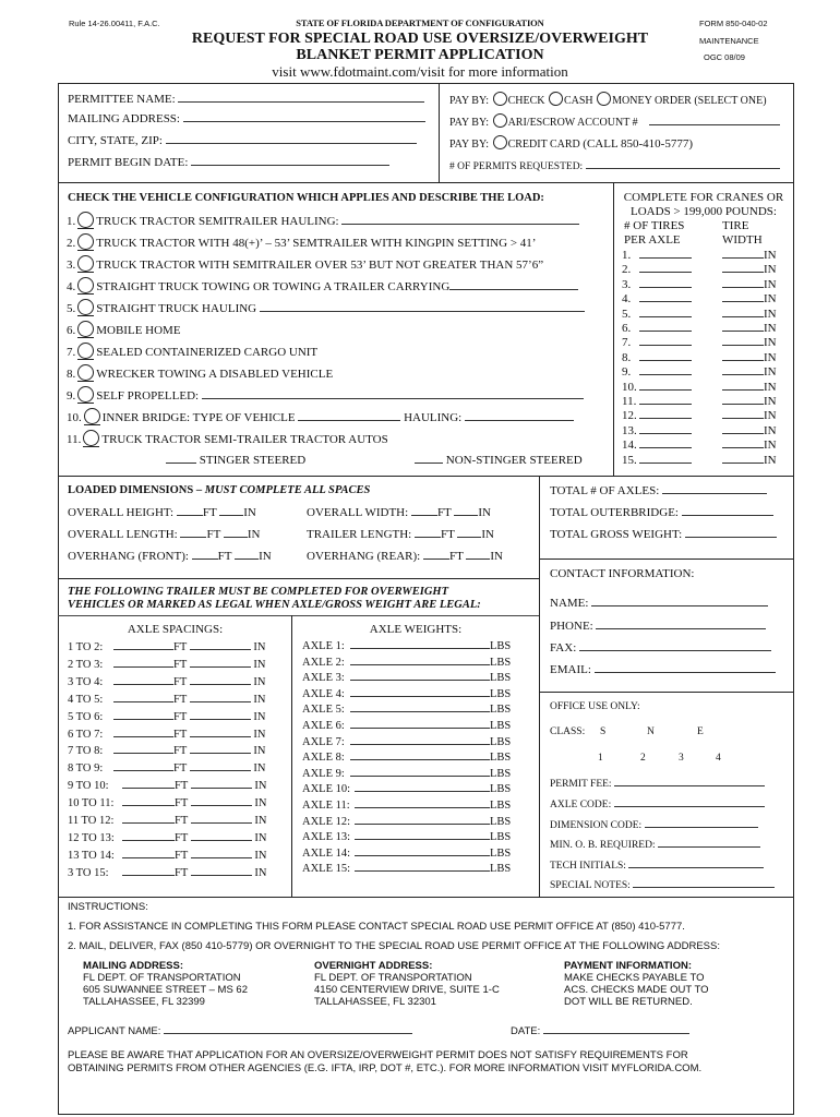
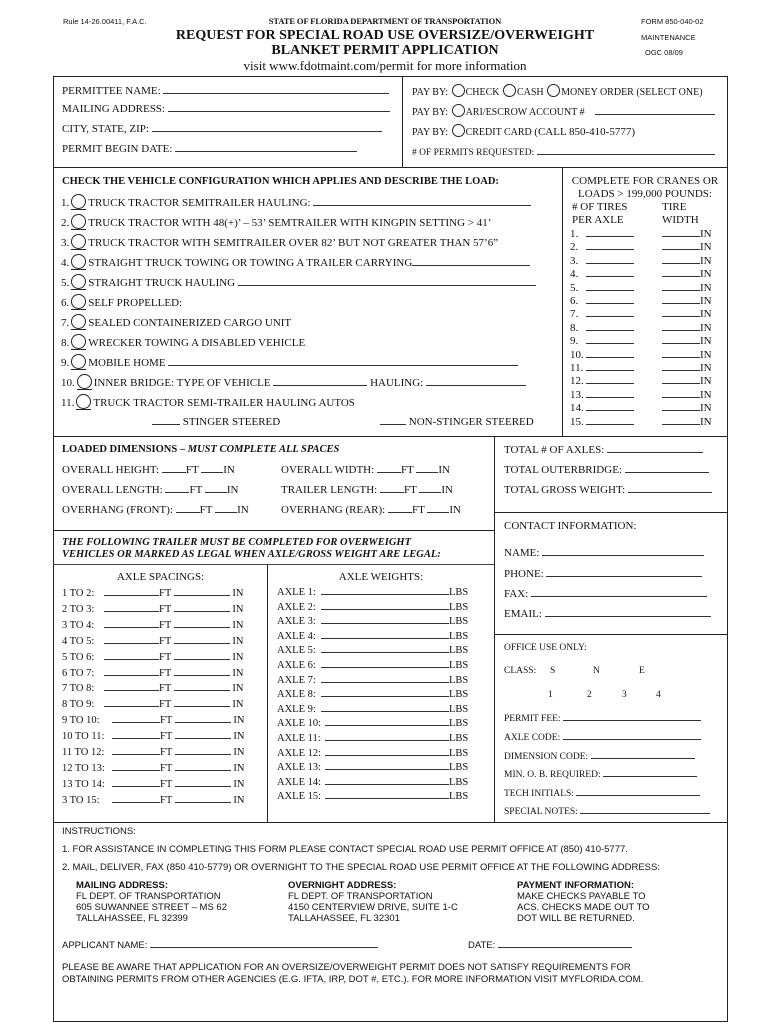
  Rule 14-26.00411, F.A.C.
- STATE OF FLORIDA DEPARTMENT OF CONFIGURATION
+ STATE OF FLORIDA DEPARTMENT OF TRANSPORTATION
  REQUEST FOR SPECIAL ROAD USE OVERSIZE/OVERWEIGHT
  BLANKET PERMIT APPLICATION
- visit www.fdotmaint.com/visit for more information
+ visit www.fdotmaint.com/permit for more information
  FORM 850-040-02
  MAINTENANCE
  OGC 08/09
  PERMITTEE NAME:
  MAILING ADDRESS:
  CITY, STATE, ZIP:
  PERMIT BEGIN DATE:
  PAY BY: CHECK CASH MONEY ORDER (SELECT ONE)
  PAY BY: ARI/ESCROW ACCOUNT #
  PAY BY: CREDIT CARD (CALL 850-410-5777)
  # OF PERMITS REQUESTED:
  CHECK THE VEHICLE CONFIGURATION WHICH APPLIES AND DESCRIBE THE LOAD:
  1. TRUCK TRACTOR SEMITRAILER HAULING:
  2. TRUCK TRACTOR WITH 48(+)’ – 53’ SEMTRAILER WITH KINGPIN SETTING > 41’
- 3. TRUCK TRACTOR WITH SEMITRAILER OVER 53’ BUT NOT GREATER THAN 57’6”
+ 3. TRUCK TRACTOR WITH SEMITRAILER OVER 82’ BUT NOT GREATER THAN 57’6”
  4. STRAIGHT TRUCK TOWING OR TOWING A TRAILER CARRYING
  5. STRAIGHT TRUCK HAULING
- 6. MOBILE HOME
+ 6. SELF PROPELLED:
  7. SEALED CONTAINERIZED CARGO UNIT
  8. WRECKER TOWING A DISABLED VEHICLE
- 9. SELF PROPELLED:
+ 9. MOBILE HOME
  10. INNER BRIDGE: TYPE OF VEHICLE HAULING:
- 11. TRUCK TRACTOR SEMI-TRAILER TRACTOR AUTOS
+ 11. TRUCK TRACTOR SEMI-TRAILER HAULING AUTOS
  STINGER STEERED
  NON-STINGER STEERED
  COMPLETE FOR CRANES OR
  LOADS > 199,000 POUNDS:
  # OF TIRES
  PER AXLE
  TIRE
  WIDTH
  1.
  IN
  2.
  IN
  3.
  IN
  4.
  IN
  5.
  IN
  6.
  IN
  7.
  IN
  8.
  IN
  9.
  IN
  10.
  IN
  11.
  IN
  12.
  IN
  13.
  IN
  14.
  IN
  15.
  IN
  LOADED DIMENSIONS – MUST COMPLETE ALL SPACES
  OVERALL HEIGHT: FT IN
  OVERALL WIDTH: FT IN
  OVERALL LENGTH: FT IN
  TRAILER LENGTH: FT IN
  OVERHANG (FRONT): FT IN
  OVERHANG (REAR): FT IN
  TOTAL # OF AXLES:
  TOTAL OUTERBRIDGE:
  TOTAL GROSS WEIGHT:
  THE FOLLOWING TRAILER MUST BE COMPLETED FOR OVERWEIGHT
  VEHICLES OR MARKED AS LEGAL WHEN AXLE/GROSS WEIGHT ARE LEGAL:
  CONTACT INFORMATION:
  NAME:
  PHONE:
  FAX:
  EMAIL:
  OFFICE USE ONLY:
  CLASS:
  S
  N
  E
  1
  2
  3
  4
  PERMIT FEE:
  AXLE CODE:
  DIMENSION CODE:
  MIN. O. B. REQUIRED:
  TECH INITIALS:
  SPECIAL NOTES:
  AXLE SPACINGS:
  1 TO 2: FT IN
  2 TO 3: FT IN
  3 TO 4: FT IN
  4 TO 5: FT IN
  5 TO 6: FT IN
  6 TO 7: FT IN
  7 TO 8: FT IN
  8 TO 9: FT IN
  9 TO 10: FT IN
  10 TO 11: FT IN
  11 TO 12: FT IN
  12 TO 13: FT IN
  13 TO 14: FT IN
  3 TO 15: FT IN
  AXLE WEIGHTS:
  AXLE 1: LBS
  AXLE 2: LBS
  AXLE 3: LBS
  AXLE 4: LBS
  AXLE 5: LBS
  AXLE 6: LBS
  AXLE 7: LBS
  AXLE 8: LBS
  AXLE 9: LBS
  AXLE 10: LBS
  AXLE 11: LBS
  AXLE 12: LBS
  AXLE 13: LBS
  AXLE 14: LBS
  AXLE 15: LBS
  INSTRUCTIONS:
  1. FOR ASSISTANCE IN COMPLETING THIS FORM PLEASE CONTACT SPECIAL ROAD USE PERMIT OFFICE AT (850) 410-5777.
  2. MAIL, DELIVER, FAX (850 410-5779) OR OVERNIGHT TO THE SPECIAL ROAD USE PERMIT OFFICE AT THE FOLLOWING ADDRESS:
  MAILING ADDRESS:
  FL DEPT. OF TRANSPORTATION
  605 SUWANNEE STREET – MS 62
  TALLAHASSEE, FL 32399
  OVERNIGHT ADDRESS:
  FL DEPT. OF TRANSPORTATION
  4150 CENTERVIEW DRIVE, SUITE 1-C
  TALLAHASSEE, FL 32301
  PAYMENT INFORMATION:
  MAKE CHECKS PAYABLE TO
  ACS. CHECKS MADE OUT TO
  DOT WILL BE RETURNED.
  APPLICANT NAME:
  DATE:
  PLEASE BE AWARE THAT APPLICATION FOR AN OVERSIZE/OVERWEIGHT PERMIT DOES NOT SATISFY REQUIREMENTS FOR
  OBTAINING PERMITS FROM OTHER AGENCIES (E.G. IFTA, IRP, DOT #, ETC.). FOR MORE INFORMATION VISIT MYFLORIDA.COM.
